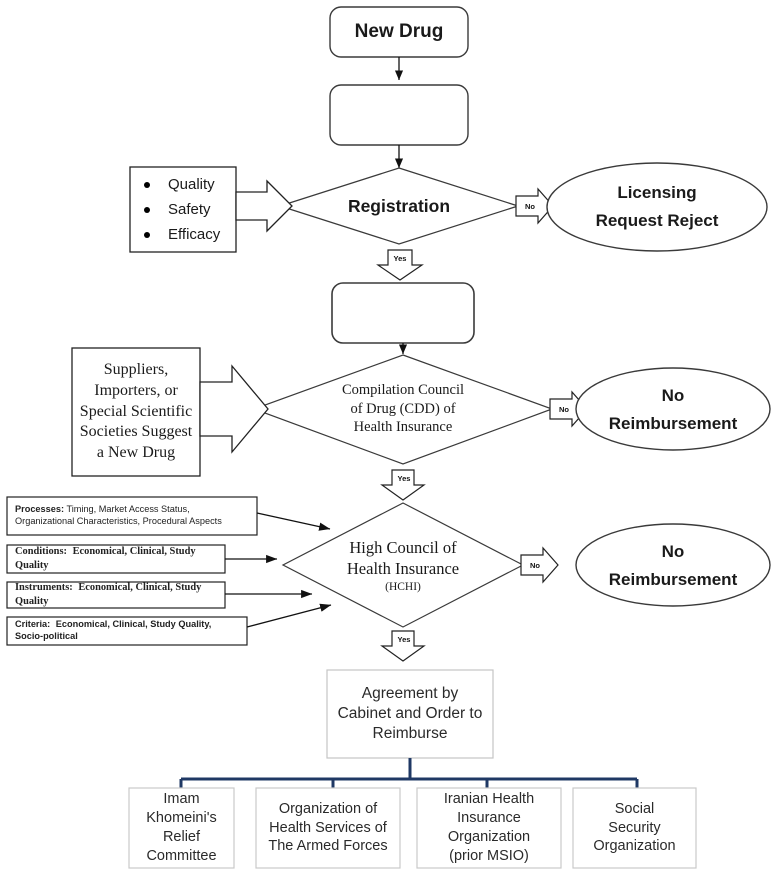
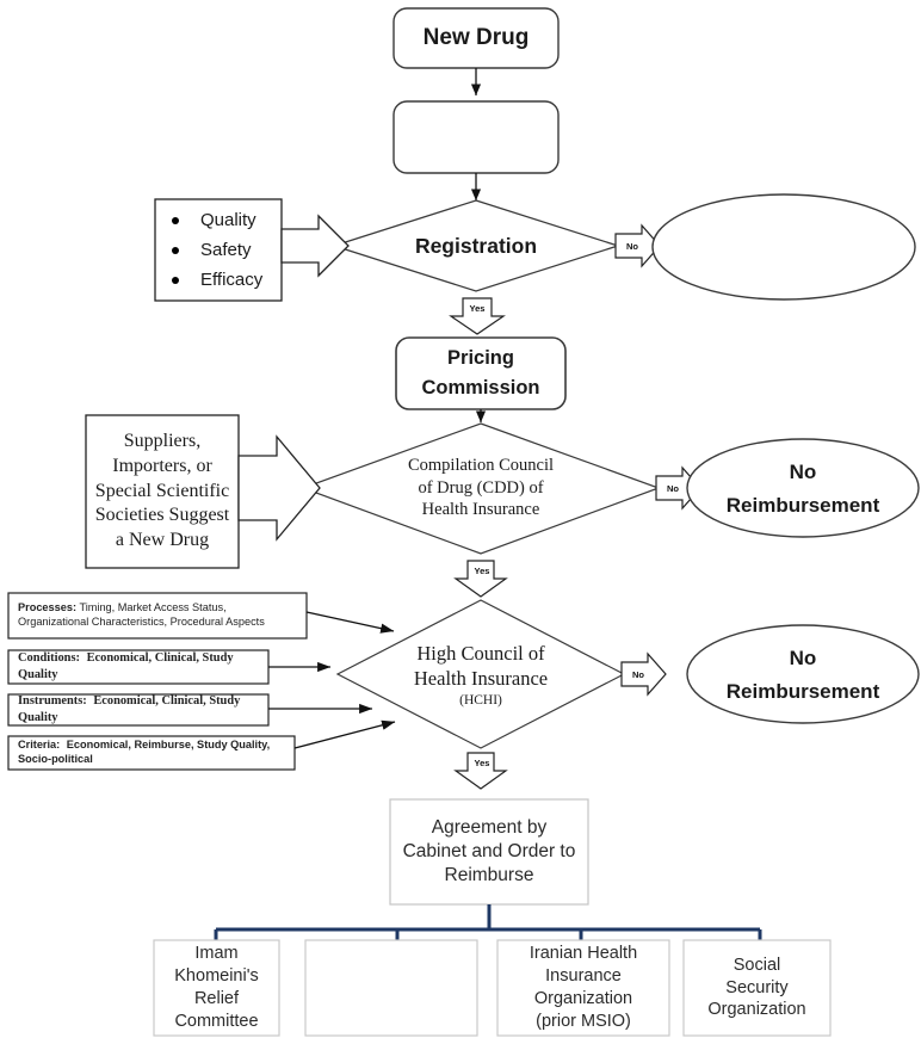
  New Drug
  Registration
  Quality
  Safety
  Efficacy
  No
- Licensing
- Request Reject
  Yes
+ Pricing
+ Commission
  Compilation Council
  of Drug (CDD) of
  Health Insurance
  Suppliers,
  Importers, or
  Special Scientific
  Societies Suggest
  a New Drug
  No
  No
  Reimbursement
  Yes
  High Council of
  Health Insurance
  (HCHI)
  Processes: Timing, Market Access Status, Organizational Characteristics, Procedural Aspects
  Conditions: Economical, Clinical, Study Quality
  Instruments: Economical, Clinical, Study Quality
- Criteria: Economical, Clinical, Study Quality, Socio-political
+ Criteria: Economical, Reimburse, Study Quality, Socio-political
  No
  No
  Reimbursement
  Yes
  Agreement by
  Cabinet and Order to
  Reimburse
  Imam
  Khomeini's
  Relief
  Committee
- Organization of
- Health Services of
- The Armed Forces
  Iranian Health
  Insurance
  Organization
  (prior MSIO)
  Social
  Security
  Organization
